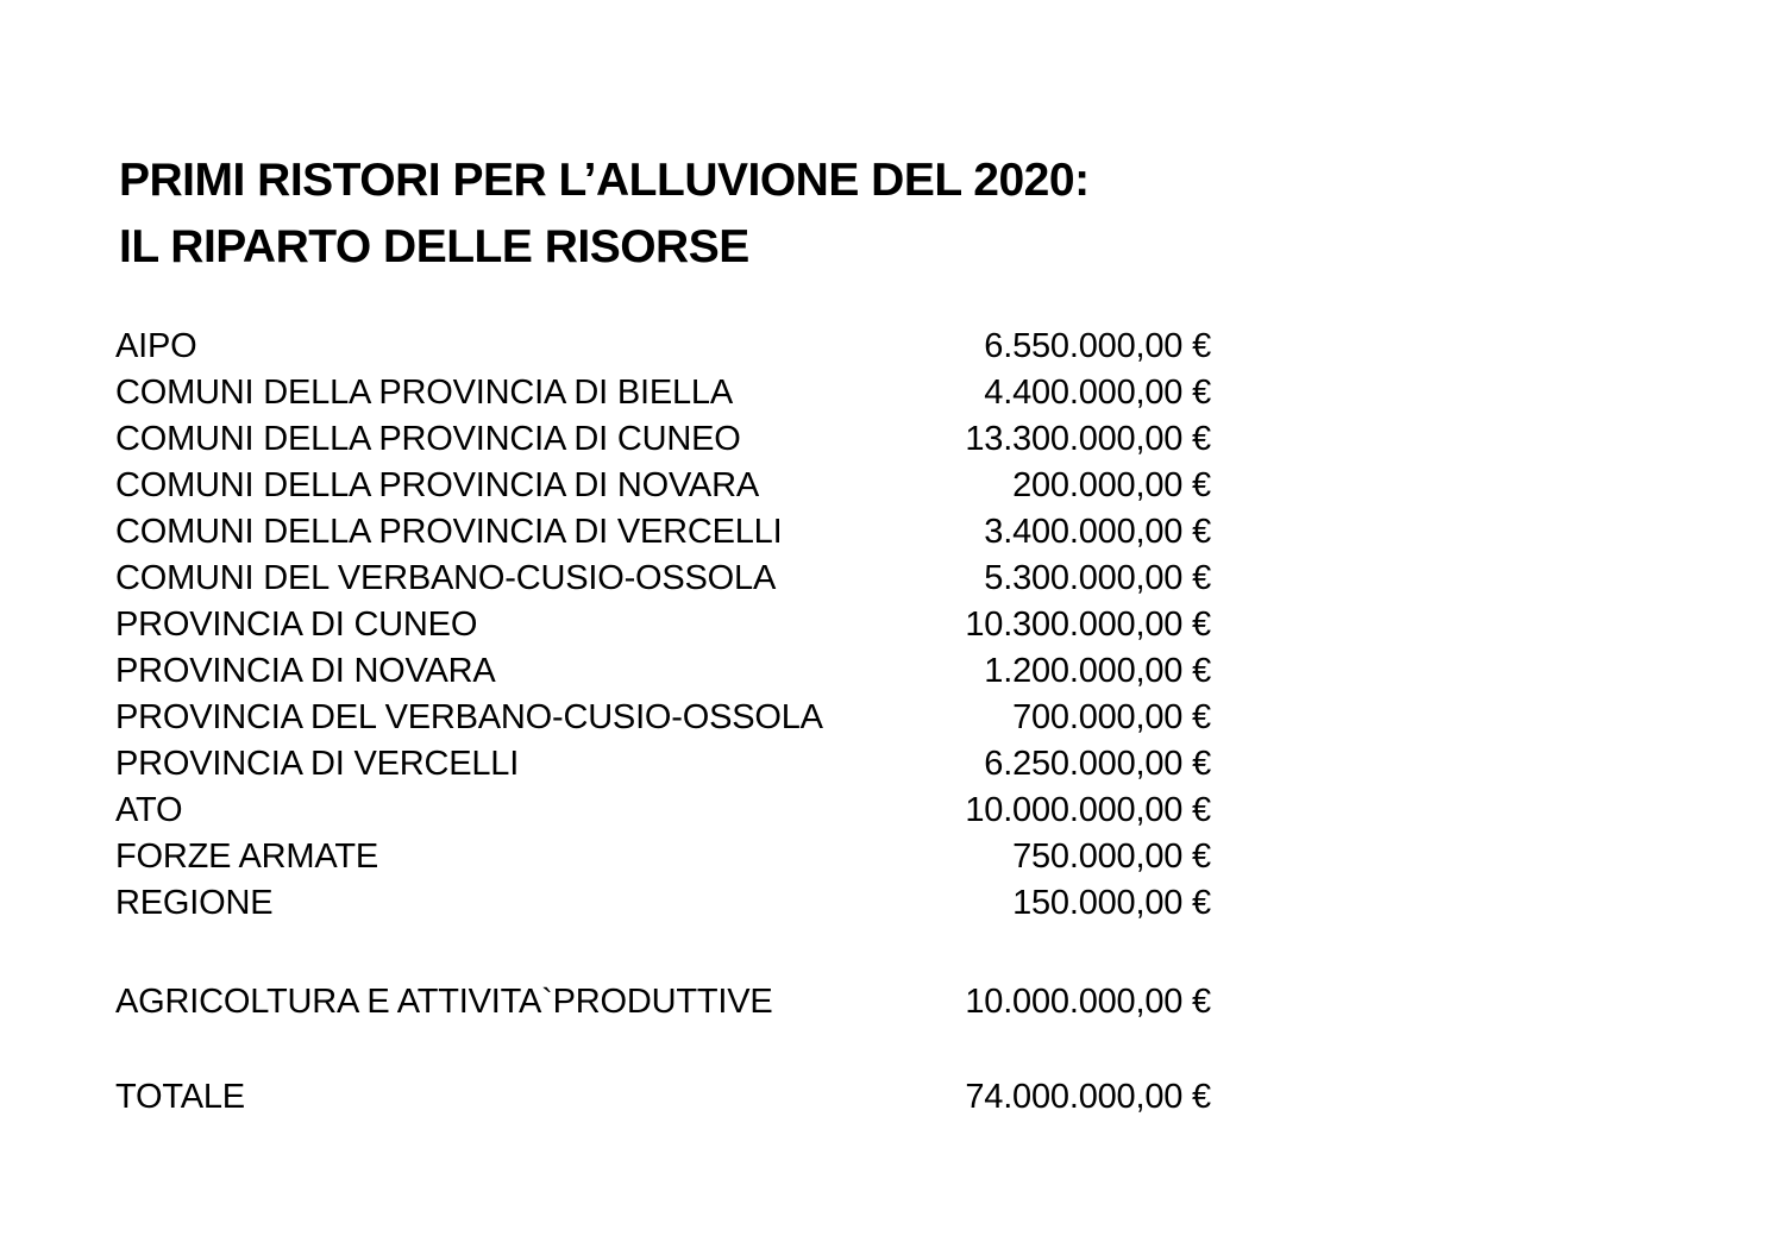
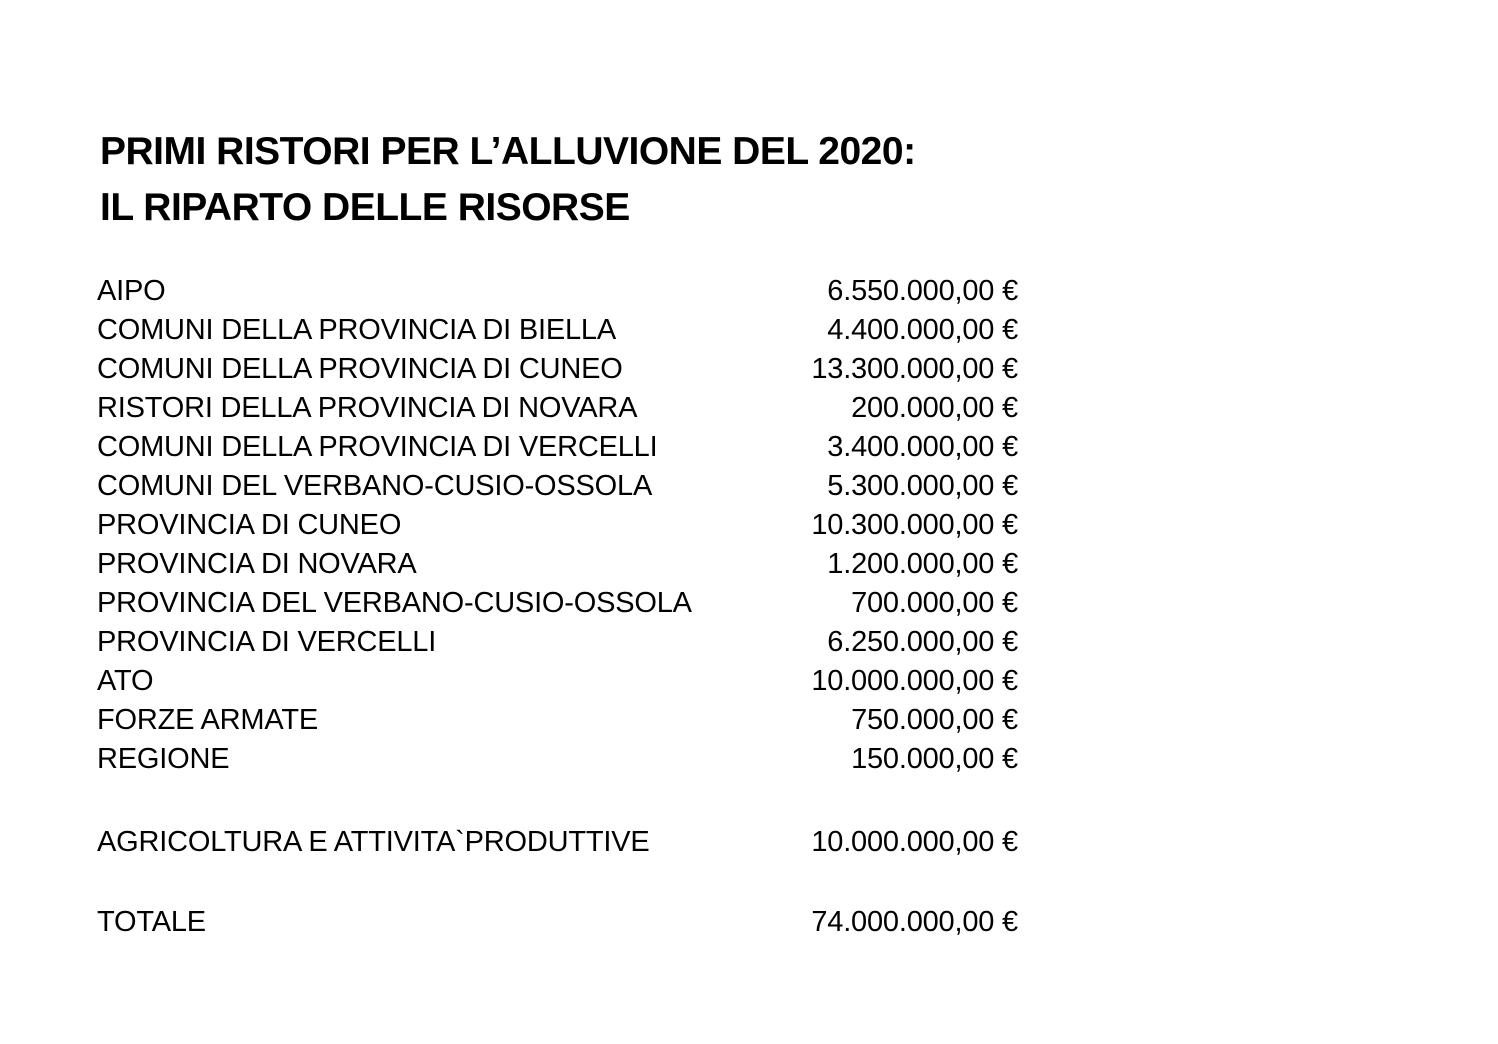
  PRIMI RISTORI PER L’ALLUVIONE DEL 2020:
  IL RIPARTO DELLE RISORSE
  AIPO
  6.550.000,00 €
  COMUNI DELLA PROVINCIA DI BIELLA
  4.400.000,00 €
  COMUNI DELLA PROVINCIA DI CUNEO
  13.300.000,00 €
- COMUNI DELLA PROVINCIA DI NOVARA
+ RISTORI DELLA PROVINCIA DI NOVARA
  200.000,00 €
  COMUNI DELLA PROVINCIA DI VERCELLI
  3.400.000,00 €
  COMUNI DEL VERBANO-CUSIO-OSSOLA
  5.300.000,00 €
  PROVINCIA DI CUNEO
  10.300.000,00 €
  PROVINCIA DI NOVARA
  1.200.000,00 €
  PROVINCIA DEL VERBANO-CUSIO-OSSOLA
  700.000,00 €
  PROVINCIA DI VERCELLI
  6.250.000,00 €
  ATO
  10.000.000,00 €
  FORZE ARMATE
  750.000,00 €
  REGIONE
  150.000,00 €
  AGRICOLTURA E ATTIVITA`PRODUTTIVE
  10.000.000,00 €
  TOTALE
  74.000.000,00 €
